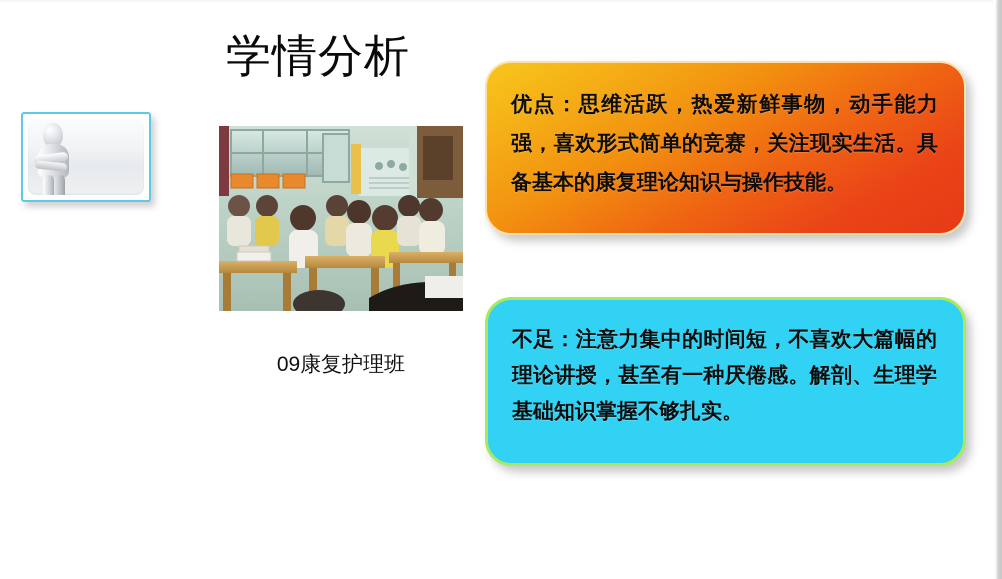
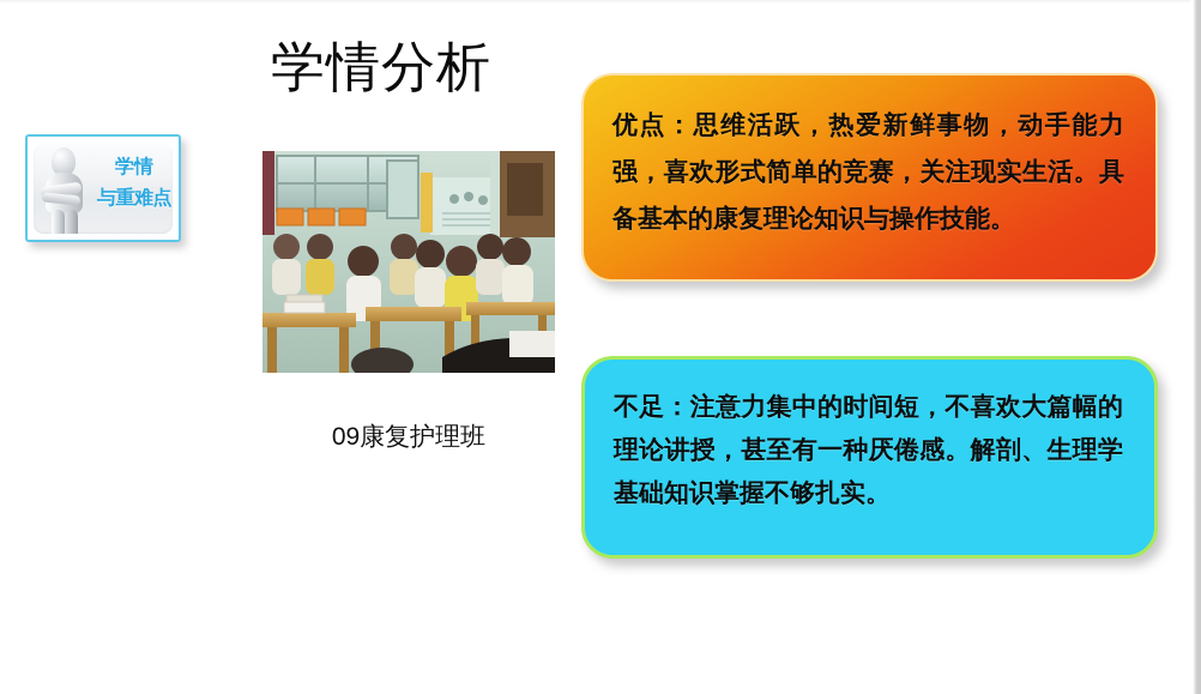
  学情分析
+ 学情
+ 与重难点
  09康复护理班
  优点：思维活跃，热爱新鲜事物，动手能力强，喜欢形式简单的竞赛，关注现实生活。具备基本的康复理论知识与操作技能。
  不足：注意力集中的时间短，不喜欢大篇幅的理论讲授，甚至有一种厌倦感。解剖、生理学基础知识掌握不够扎实。
